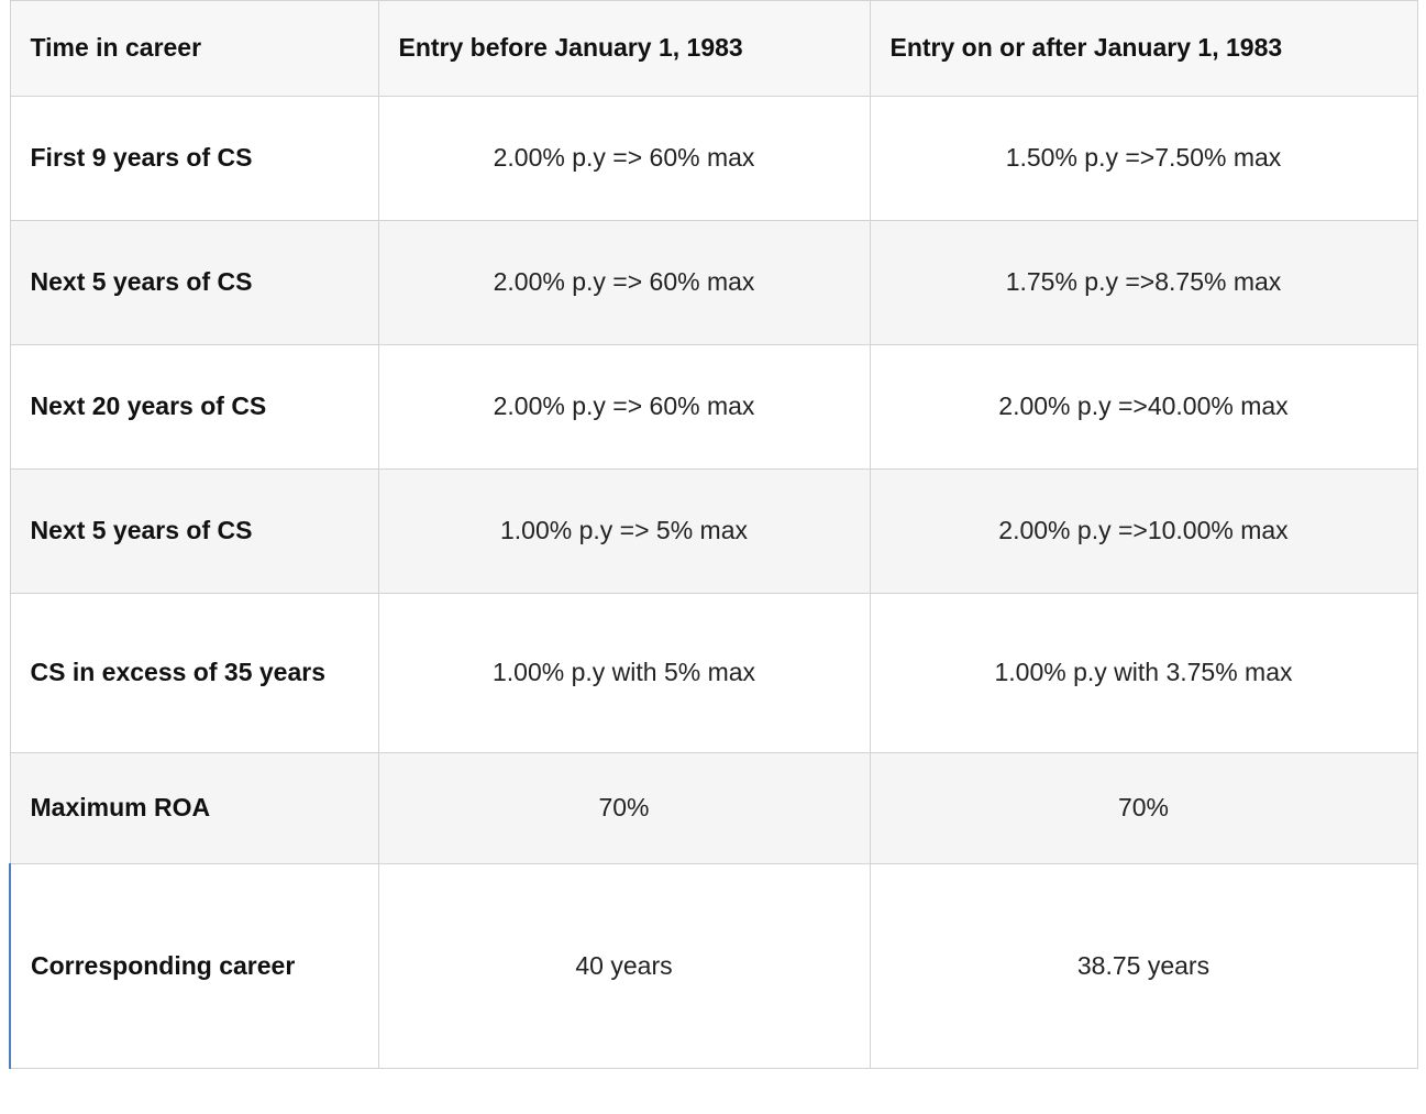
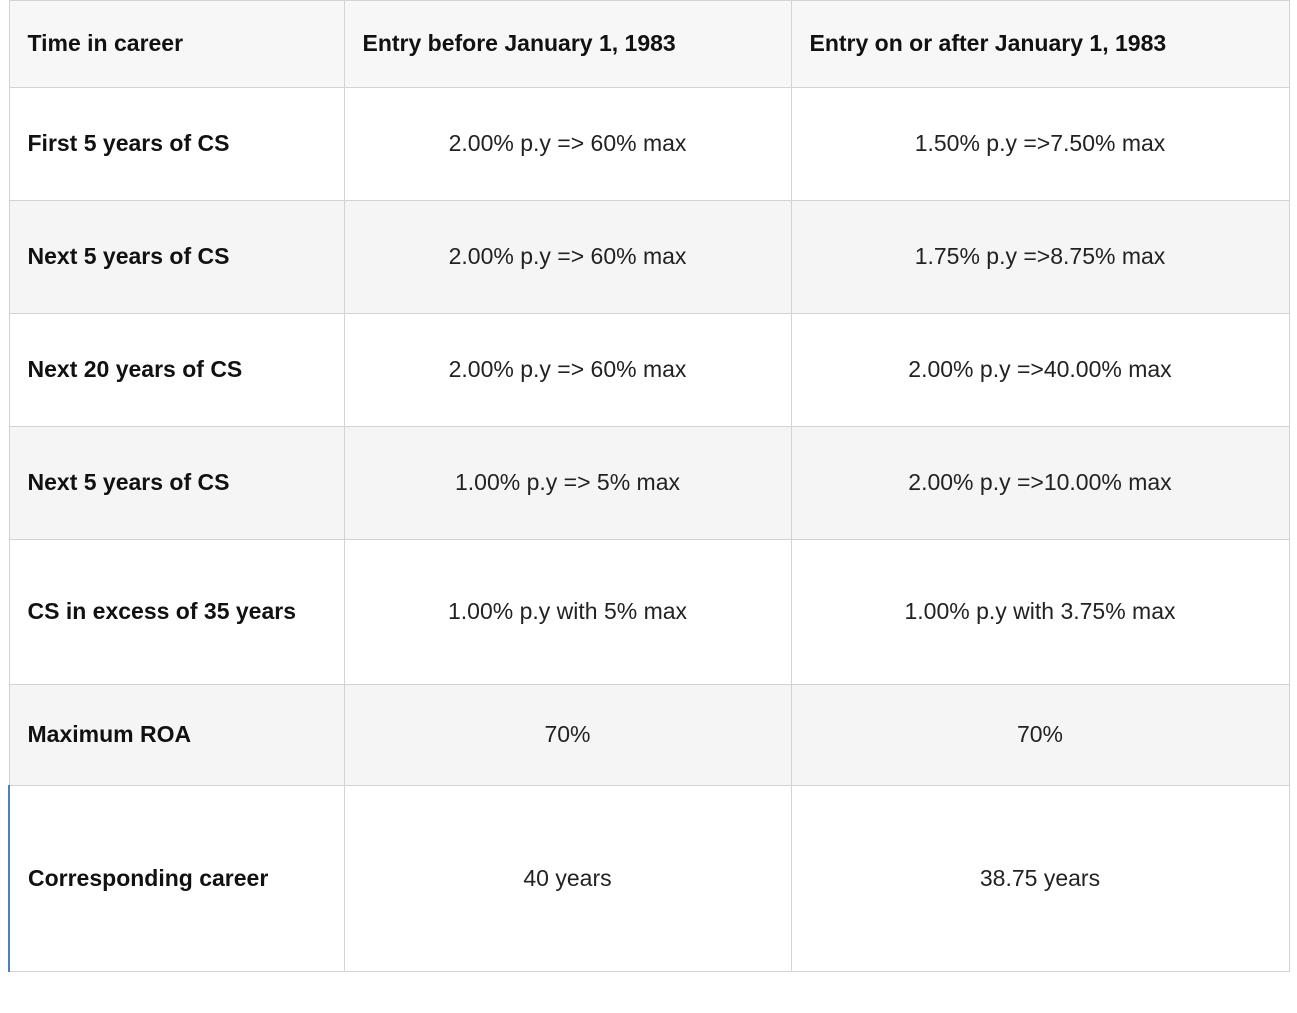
  Time in career	Entry before January 1, 1983	Entry on or after January 1, 1983
- First 9 years of CS	2.00% p.y => 60% max	1.50% p.y =>7.50% max
+ First 5 years of CS	2.00% p.y => 60% max	1.50% p.y =>7.50% max
  Next 5 years of CS	2.00% p.y => 60% max	1.75% p.y =>8.75% max
  Next 20 years of CS	2.00% p.y => 60% max	2.00% p.y =>40.00% max
  Next 5 years of CS	1.00% p.y => 5% max	2.00% p.y =>10.00% max
  CS in excess of 35 years	1.00% p.y with 5% max	1.00% p.y with 3.75% max
  Maximum ROA	70%	70%
  Corresponding career	40 years	38.75 years
